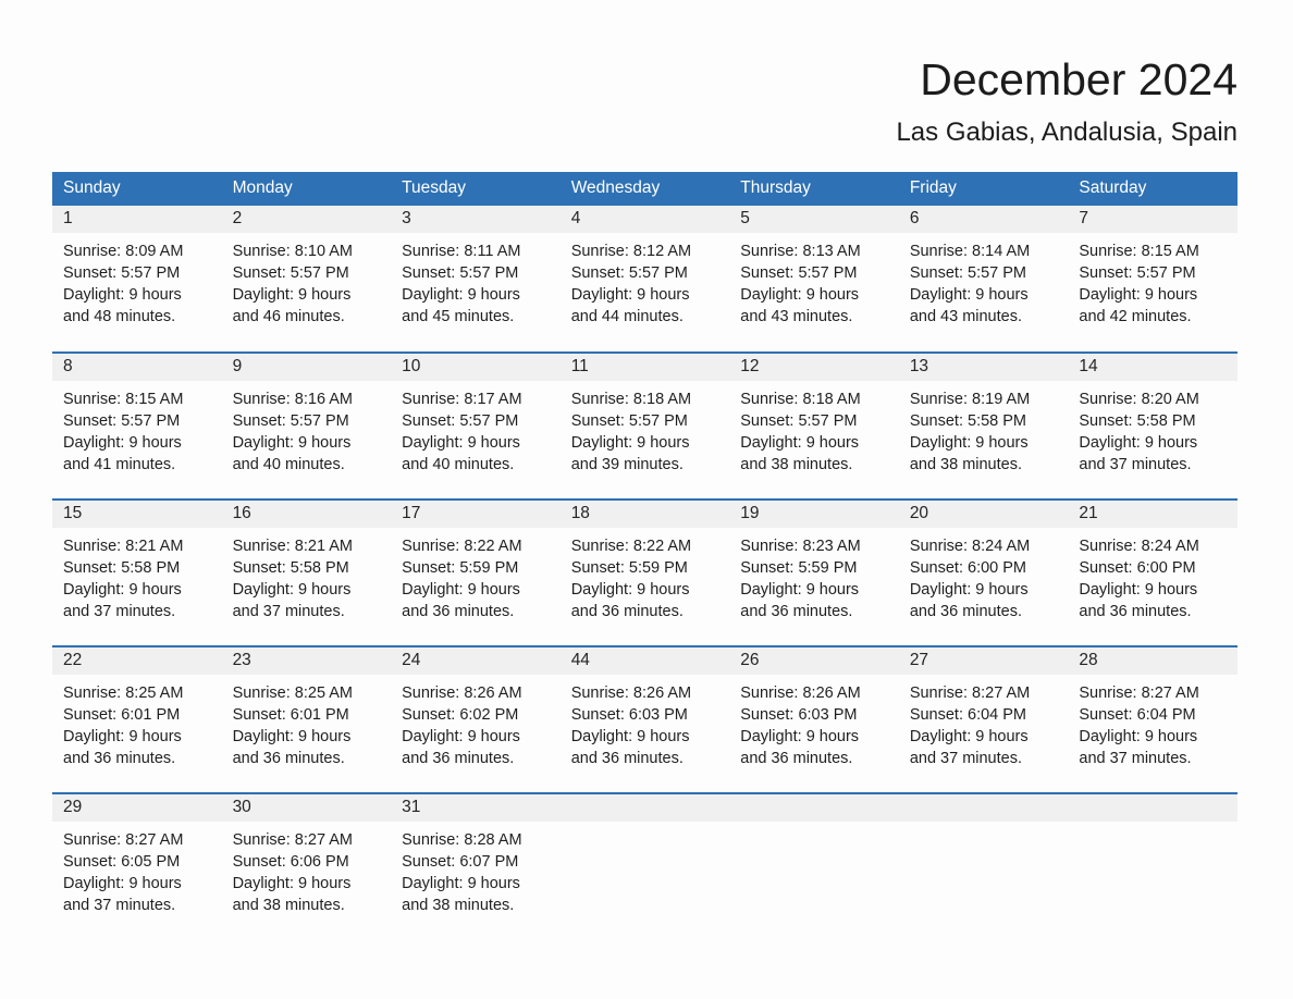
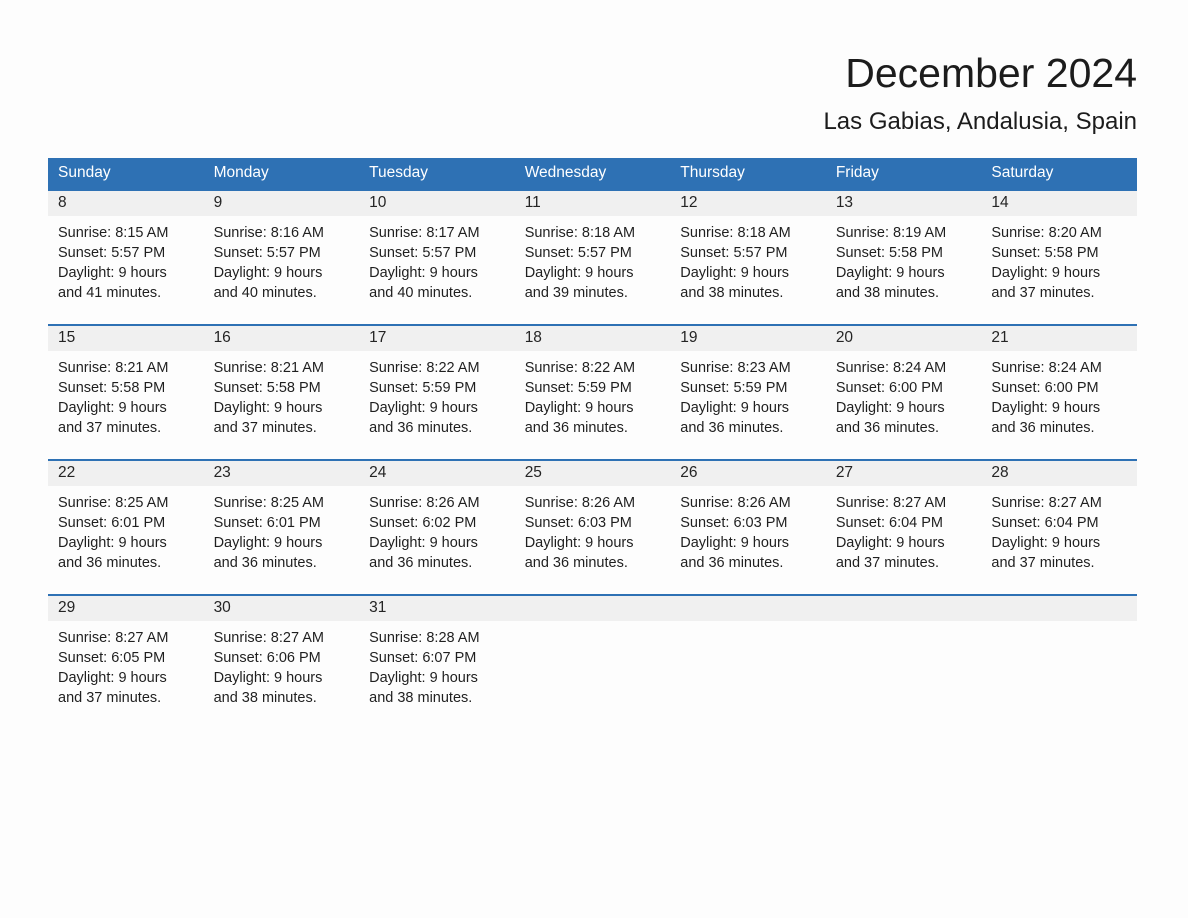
  December 2024
  Las Gabias, Andalusia, Spain
  Sunday	Monday	Tuesday	Wednesday	Thursday	Friday	Saturday
- 1Sunrise: 8:09 AMSunset: 5:57 PMDaylight: 9 hoursand 48 minutes.	2Sunrise: 8:10 AMSunset: 5:57 PMDaylight: 9 hoursand 46 minutes.	3Sunrise: 8:11 AMSunset: 5:57 PMDaylight: 9 hoursand 45 minutes.	4Sunrise: 8:12 AMSunset: 5:57 PMDaylight: 9 hoursand 44 minutes.	5Sunrise: 8:13 AMSunset: 5:57 PMDaylight: 9 hoursand 43 minutes.	6Sunrise: 8:14 AMSunset: 5:57 PMDaylight: 9 hoursand 43 minutes.	7Sunrise: 8:15 AMSunset: 5:57 PMDaylight: 9 hoursand 42 minutes.
  8Sunrise: 8:15 AMSunset: 5:57 PMDaylight: 9 hoursand 41 minutes.	9Sunrise: 8:16 AMSunset: 5:57 PMDaylight: 9 hoursand 40 minutes.	10Sunrise: 8:17 AMSunset: 5:57 PMDaylight: 9 hoursand 40 minutes.	11Sunrise: 8:18 AMSunset: 5:57 PMDaylight: 9 hoursand 39 minutes.	12Sunrise: 8:18 AMSunset: 5:57 PMDaylight: 9 hoursand 38 minutes.	13Sunrise: 8:19 AMSunset: 5:58 PMDaylight: 9 hoursand 38 minutes.	14Sunrise: 8:20 AMSunset: 5:58 PMDaylight: 9 hoursand 37 minutes.
  15Sunrise: 8:21 AMSunset: 5:58 PMDaylight: 9 hoursand 37 minutes.	16Sunrise: 8:21 AMSunset: 5:58 PMDaylight: 9 hoursand 37 minutes.	17Sunrise: 8:22 AMSunset: 5:59 PMDaylight: 9 hoursand 36 minutes.	18Sunrise: 8:22 AMSunset: 5:59 PMDaylight: 9 hoursand 36 minutes.	19Sunrise: 8:23 AMSunset: 5:59 PMDaylight: 9 hoursand 36 minutes.	20Sunrise: 8:24 AMSunset: 6:00 PMDaylight: 9 hoursand 36 minutes.	21Sunrise: 8:24 AMSunset: 6:00 PMDaylight: 9 hoursand 36 minutes.
- 22Sunrise: 8:25 AMSunset: 6:01 PMDaylight: 9 hoursand 36 minutes.	23Sunrise: 8:25 AMSunset: 6:01 PMDaylight: 9 hoursand 36 minutes.	24Sunrise: 8:26 AMSunset: 6:02 PMDaylight: 9 hoursand 36 minutes.	44Sunrise: 8:26 AMSunset: 6:03 PMDaylight: 9 hoursand 36 minutes.	26Sunrise: 8:26 AMSunset: 6:03 PMDaylight: 9 hoursand 36 minutes.	27Sunrise: 8:27 AMSunset: 6:04 PMDaylight: 9 hoursand 37 minutes.	28Sunrise: 8:27 AMSunset: 6:04 PMDaylight: 9 hoursand 37 minutes.
+ 22Sunrise: 8:25 AMSunset: 6:01 PMDaylight: 9 hoursand 36 minutes.	23Sunrise: 8:25 AMSunset: 6:01 PMDaylight: 9 hoursand 36 minutes.	24Sunrise: 8:26 AMSunset: 6:02 PMDaylight: 9 hoursand 36 minutes.	25Sunrise: 8:26 AMSunset: 6:03 PMDaylight: 9 hoursand 36 minutes.	26Sunrise: 8:26 AMSunset: 6:03 PMDaylight: 9 hoursand 36 minutes.	27Sunrise: 8:27 AMSunset: 6:04 PMDaylight: 9 hoursand 37 minutes.	28Sunrise: 8:27 AMSunset: 6:04 PMDaylight: 9 hoursand 37 minutes.
  29Sunrise: 8:27 AMSunset: 6:05 PMDaylight: 9 hoursand 37 minutes.	30Sunrise: 8:27 AMSunset: 6:06 PMDaylight: 9 hoursand 38 minutes.	31Sunrise: 8:28 AMSunset: 6:07 PMDaylight: 9 hoursand 38 minutes.
